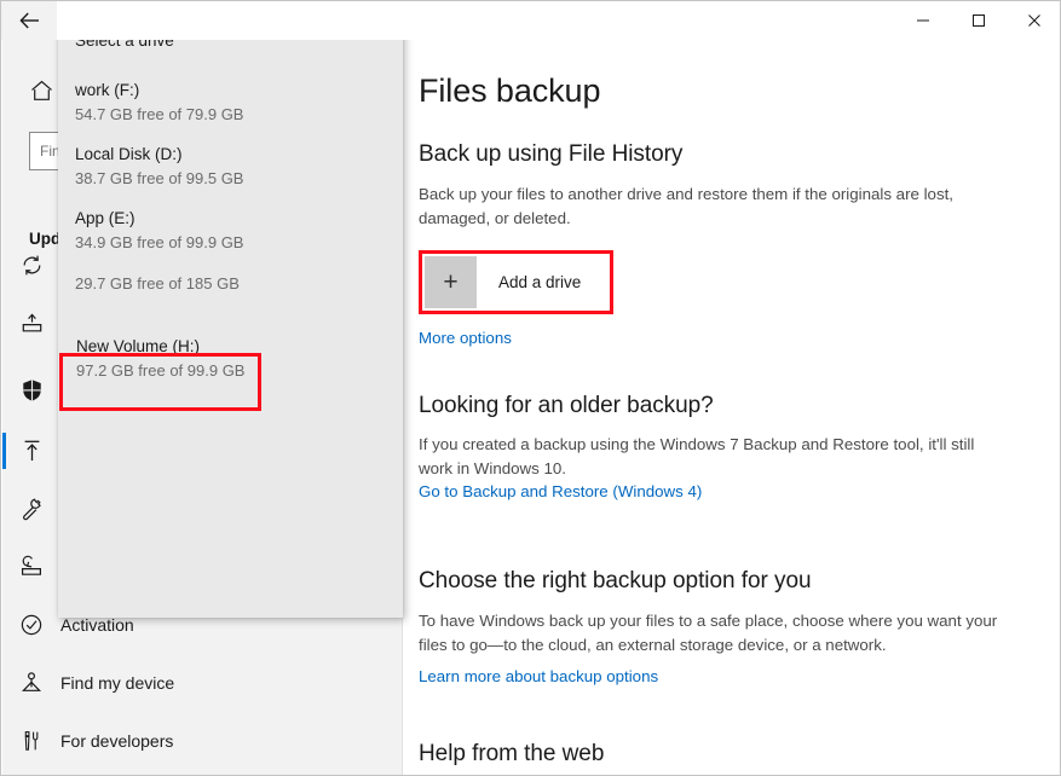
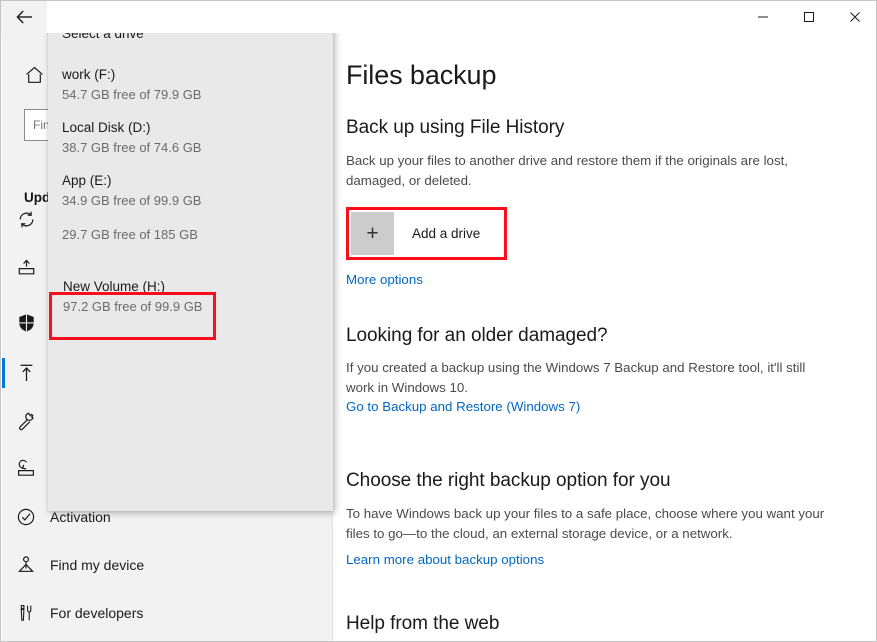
  Upd
  Activation
  Find my device
  For developers
  Files backup
  Back up using File History
  Back up your files to another drive and restore them if the originals are lost, damaged, or deleted.
  +
  Add a drive
  More options
- Looking for an older backup?
+ Looking for an older damaged?
  If you created a backup using the Windows 7 Backup and Restore tool, it'll still work in Windows 10.
- Go to Backup and Restore (Windows 4)
+ Go to Backup and Restore (Windows 7)
  Choose the right backup option for you
  To have Windows back up your files to a safe place, choose where you want your files to go—to the cloud, an external storage device, or a network.
  Learn more about backup options
  Help from the web
  Select a drive
  work (F:)
  54.7 GB free of 79.9 GB
  Local Disk (D:)
- 38.7 GB free of 99.5 GB
+ 38.7 GB free of 74.6 GB
  App (E:)
  34.9 GB free of 99.9 GB
  29.7 GB free of 185 GB
  New Volume (H:)
  97.2 GB free of 99.9 GB
